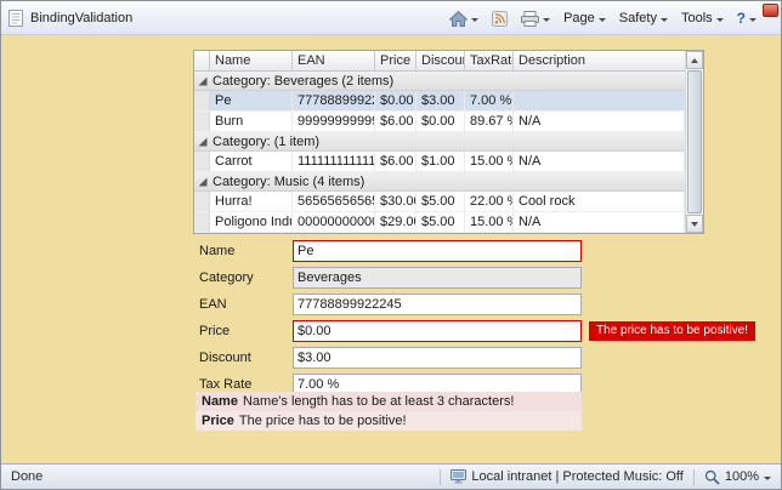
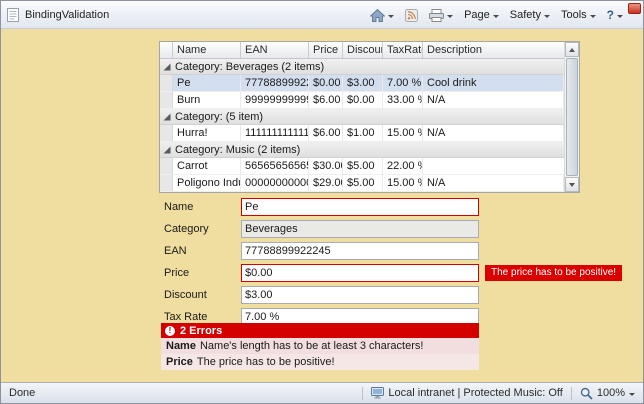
  BindingValidation
  Page
  Safety
  Tools
  ?
  Name
  EAN
  Price
  Discou
  TaxRat
  Description
  Category: Beverages (2 items)
  Pe
  7778889992
  $0.00
  $3.00
  7.00 %
+ Cool drink
  Burn
  9999999999
  $6.00
  $0.00
- 89.67 %
+ 33.00 %
  N/A
- Category: (1 item)
+ Category: (5 item)
- Carrot
+ Hurra!
  111111111111
  $6.00
  $1.00
  15.00 %
  N/A
- Category: Music (4 items)
+ Category: Music (2 items)
- Hurra!
+ Carrot
  5656565656
  $30.0
  $5.00
  22.00 %
- Cool rock
  0000000000
  $29.0
  $5.00
  15.00 %
  N/A
  Name
  Pe
  Category
  Beverages
  EAN
  77788899922245
  Price
  $0.00
  Discount
  $3.00
  Tax Rate
  7.00 %
  The price has to be positive!
+ !
+ 2 Errors
  Name
  Name's length has to be at least 3 characters!
  Price
  The price has to be positive!
  Done
  Local intranet | Protected Music: Off
  100%
